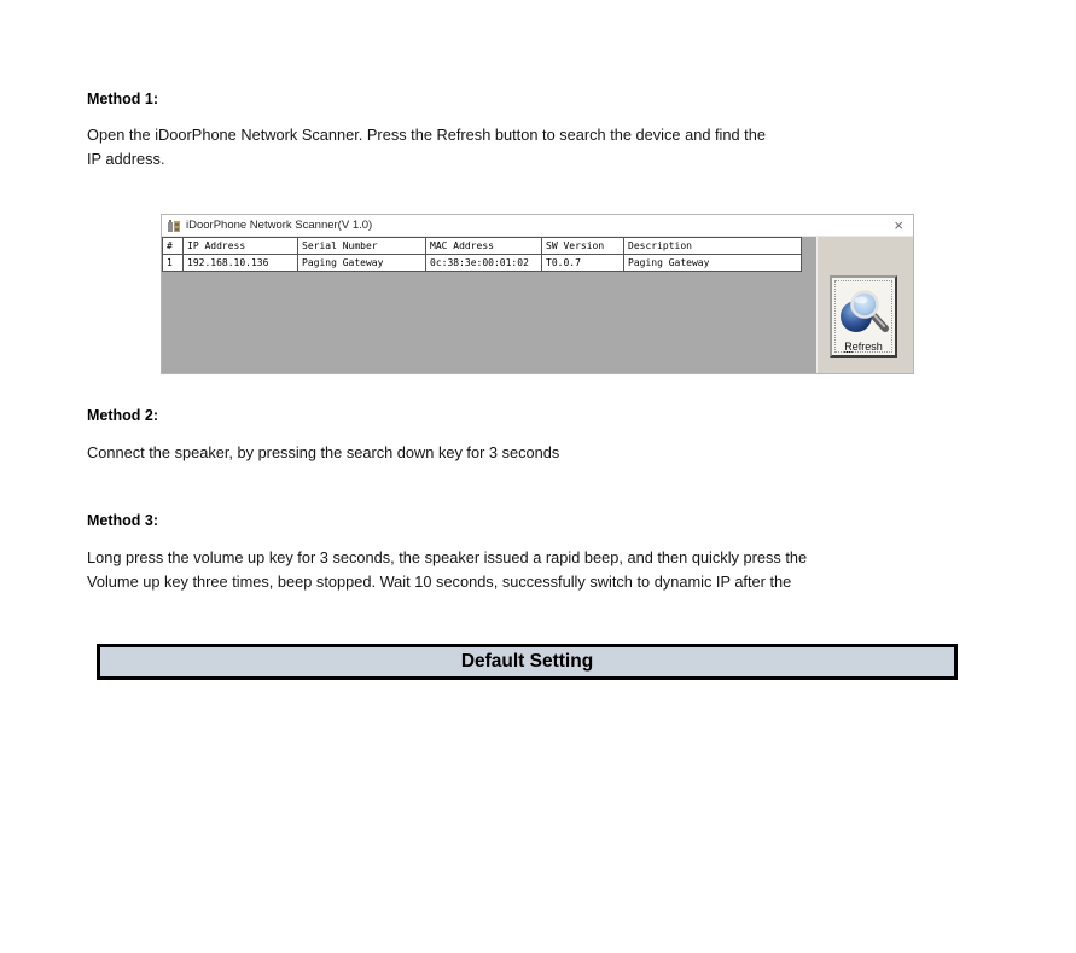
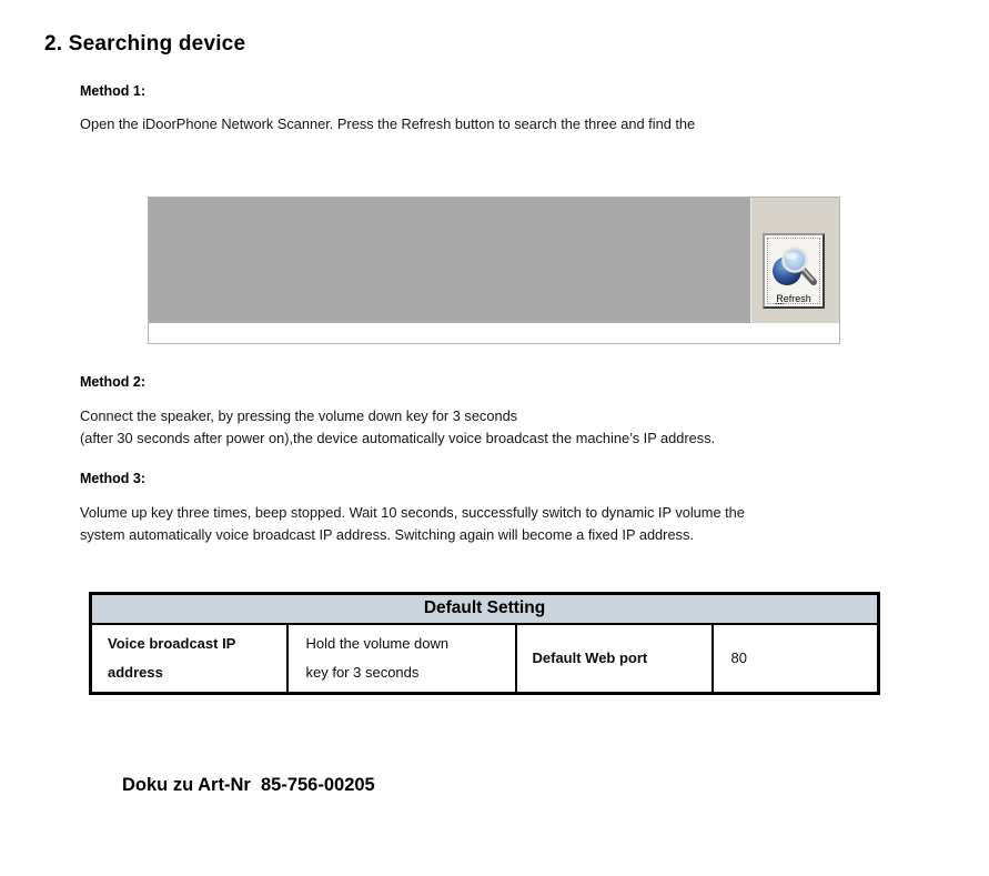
+ 2. Searching device
  Method 1:
- Open the iDoorPhone Network Scanner. Press the Refresh button to search the device and find the
+ Open the iDoorPhone Network Scanner. Press the Refresh button to search the three and find the
- IP address.
- iDoorPhone Network Scanner(V 1.0)
- ×
- #	IP Address	Serial Number	MAC Address	SW Version	Description
- 1	192.168.10.136	Paging Gateway	0c:38:3e:00:01:02	T0.0.7	Paging Gateway
  Refresh
  Method 2:
- Connect the speaker, by pressing the search down key for 3 seconds
+ Connect the speaker, by pressing the volume down key for 3 seconds
+ (after 30 seconds after power on),the device automatically voice broadcast the machine’s IP address.
  Method 3:
- Long press the volume up key for 3 seconds, the speaker issued a rapid beep, and then quickly press the
- Volume up key three times, beep stopped. Wait 10 seconds, successfully switch to dynamic IP after the
+ Volume up key three times, beep stopped. Wait 10 seconds, successfully switch to dynamic IP volume the
+ system automatically voice broadcast IP address. Switching again will become a fixed IP address.
  Default Setting
+ Voice broadcast IP address	Hold the volume down key for 3 seconds	Default Web port	80
+ Doku zu Art-Nr 85-756-00205
